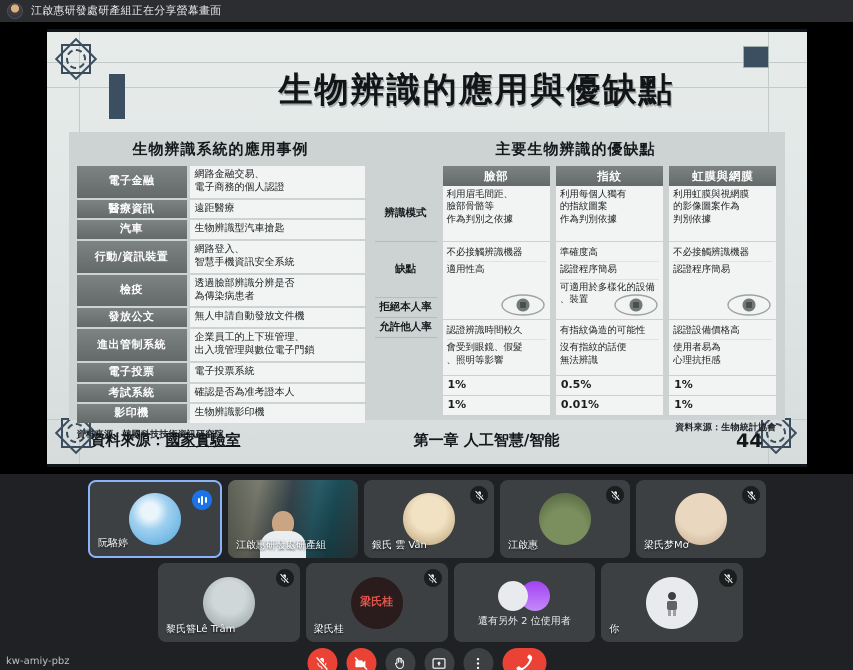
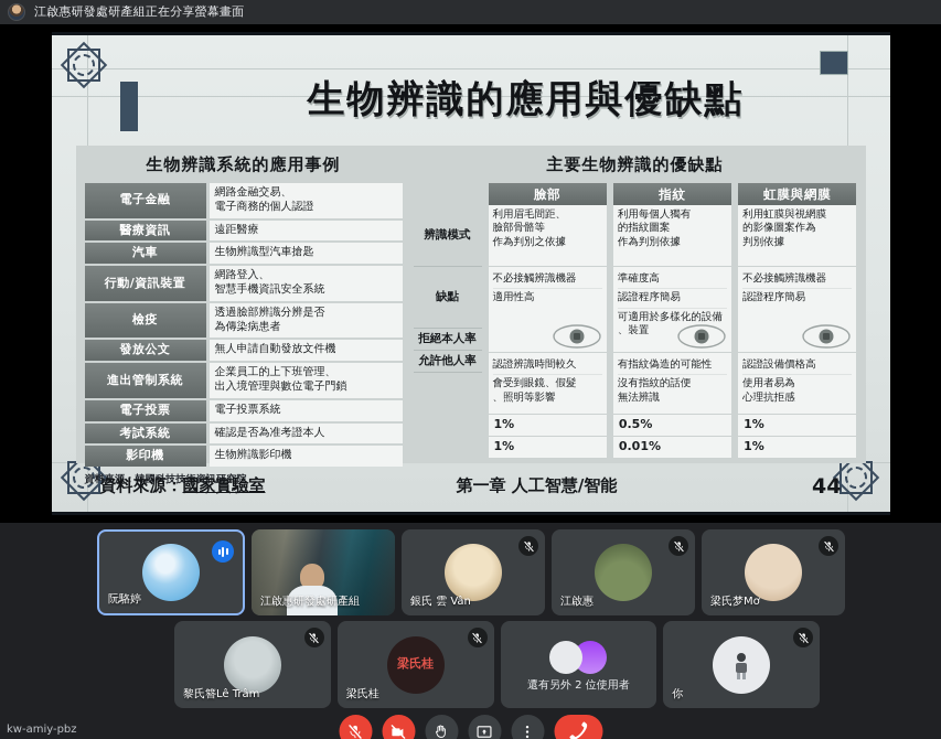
  江啟惠研發處研產組正在分享螢幕畫面
  生物辨識的應用與優缺點
  生物辨識系統的應用事例
  電子金融
  網路金融交易、
  電子商務的個人認證
  醫療資訊
  遠距醫療
  汽車
  生物辨識型汽車搶匙
  行動/資訊裝置
  網路登入、
  智慧手機資訊安全系統
  檢疫
  透過臉部辨識分辨是否
  為傳染病患者
  發放公文
  無人申請自動發放文件機
  進出管制系統
  企業員工的上下班管理、
  出入境管理與數位電子門鎖
  電子投票
  電子投票系統
  考試系統
  確認是否為准考證本人
  影印機
  生物辨識影印機
  資料來源：韓國科技技術資訊研究院
  主要生物辨識的優缺點
  辨識模式
  缺點
  拒絕本人率
  允許他人率
  臉部
  利用眉毛間距、
  臉部骨骼等
  作為判別之依據
  不必接觸辨識機器
  適用性高
  認證辨識時間較久
  會受到眼鏡、假髮
  、照明等影響
  1%
  1%
  指紋
  利用每個人獨有
  的指紋圖案
  作為判別依據
  準確度高
  認證程序簡易
  可適用於多樣化的設備
  、裝置
  有指紋偽造的可能性
  沒有指紋的話便
  無法辨識
  0.5%
  0.01%
  虹膜與網膜
  利用虹膜與視網膜
  的影像圖案作為
  判別依據
  不必接觸辨識機器
  認證程序簡易
  認證設備價格高
  使用者易為
  心理抗拒感
  1%
  1%
- 資料來源：生物統計協會
  資料來源：國家實驗室
  第一章 人工智慧/智能
  44
  阮駱婷
  江啟惠研發處研產組
  銀氏 雲 Vân
  江啟惠
  梁氏梦Mơ
  黎氏簪Lê Trâm
  梁氏桂
  梁氏桂
  還有另外 2 位使用者
  你
  kw-amiy-pbz
